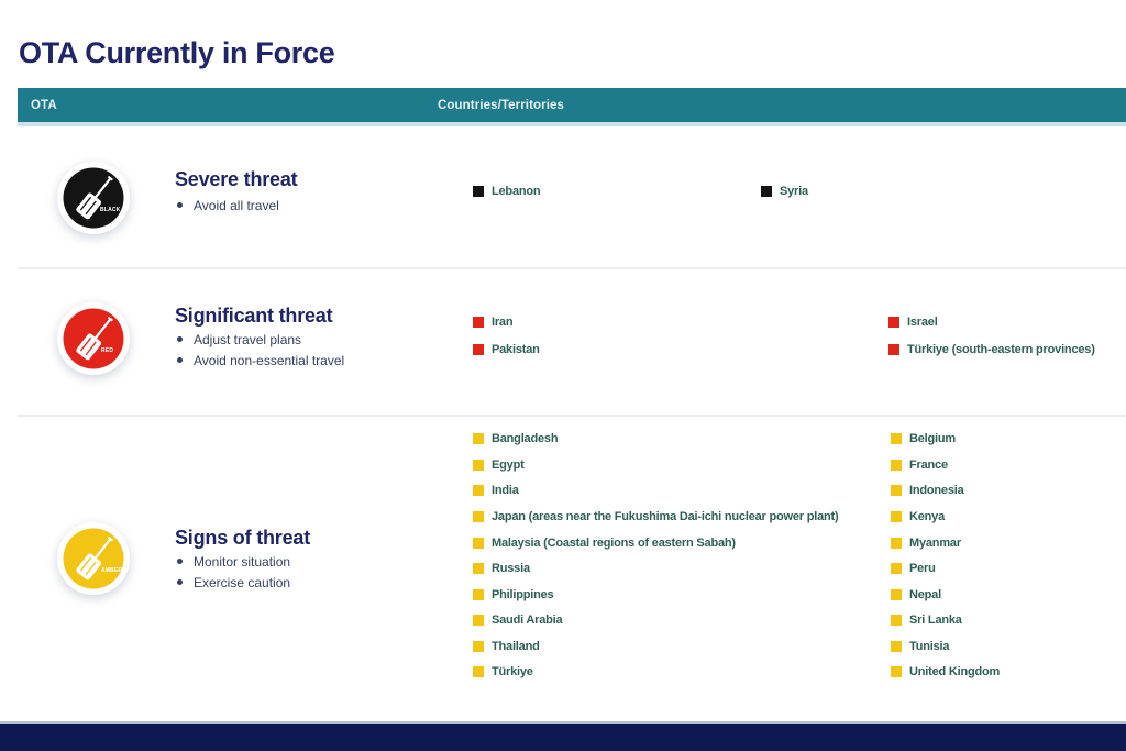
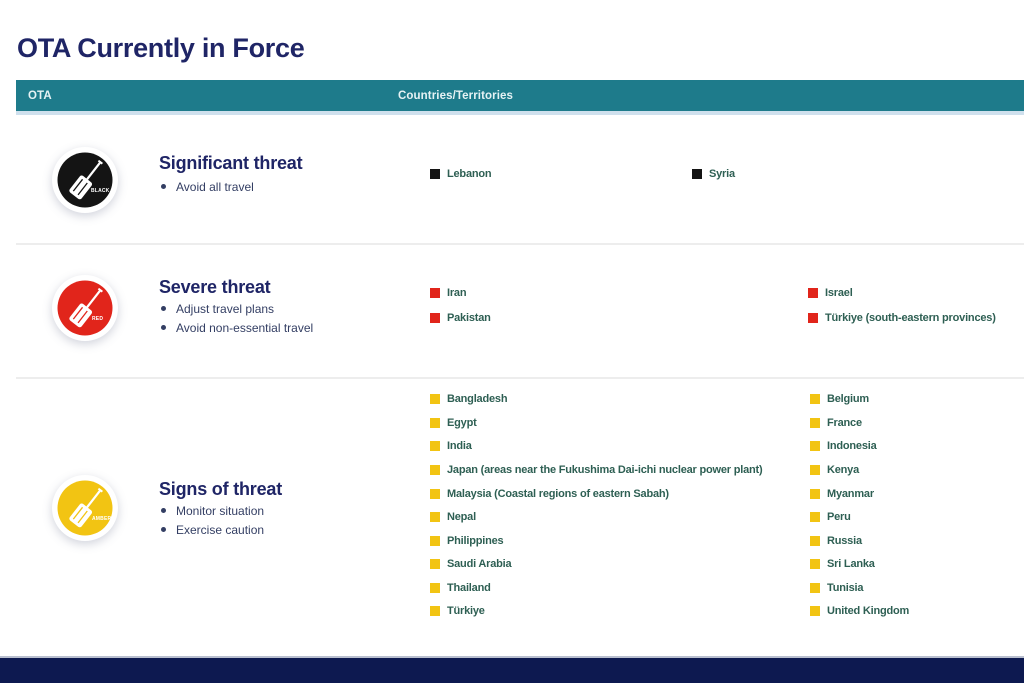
  OTA Currently in Force
  OTA
  Countries/Territories
- Severe threat
+ Significant threat
  Avoid all travel
  Lebanon
  Syria
- Significant threat
+ Severe threat
  Adjust travel plans
  Avoid non-essential travel
  Iran
  Pakistan
  Israel
  Türkiye (south-eastern provinces)
  Signs of threat
  Monitor situation
  Exercise caution
  Bangladesh
  Egypt
  India
  Japan (areas near the Fukushima Dai-ichi nuclear power plant)
  Malaysia (Coastal regions of eastern Sabah)
- Russia
+ Nepal
  Philippines
  Saudi Arabia
  Thailand
  Türkiye
  Belgium
  France
  Indonesia
  Kenya
  Myanmar
  Peru
- Nepal
+ Russia
  Sri Lanka
  Tunisia
  United Kingdom
